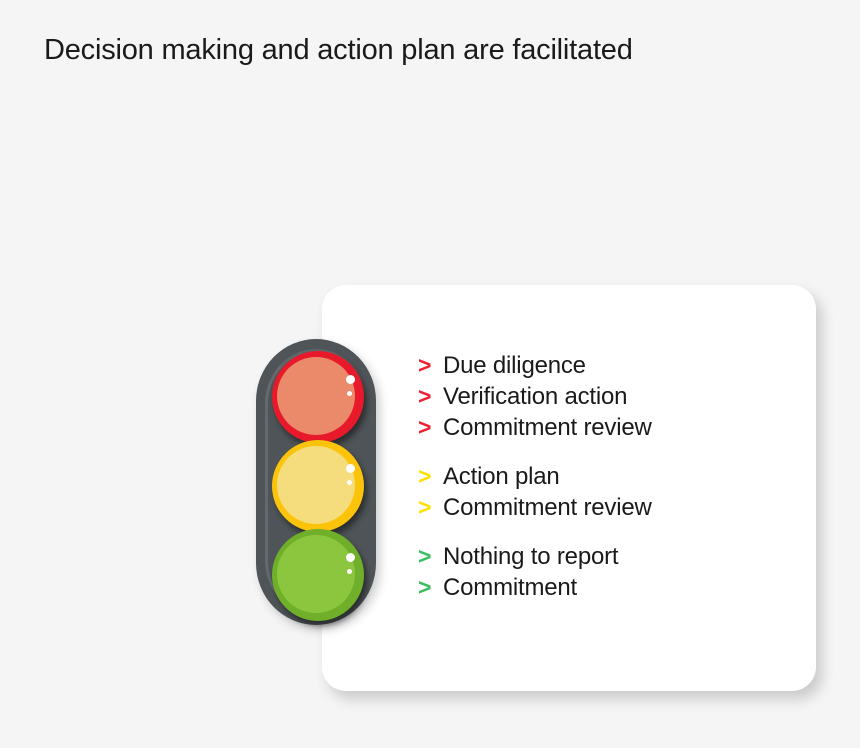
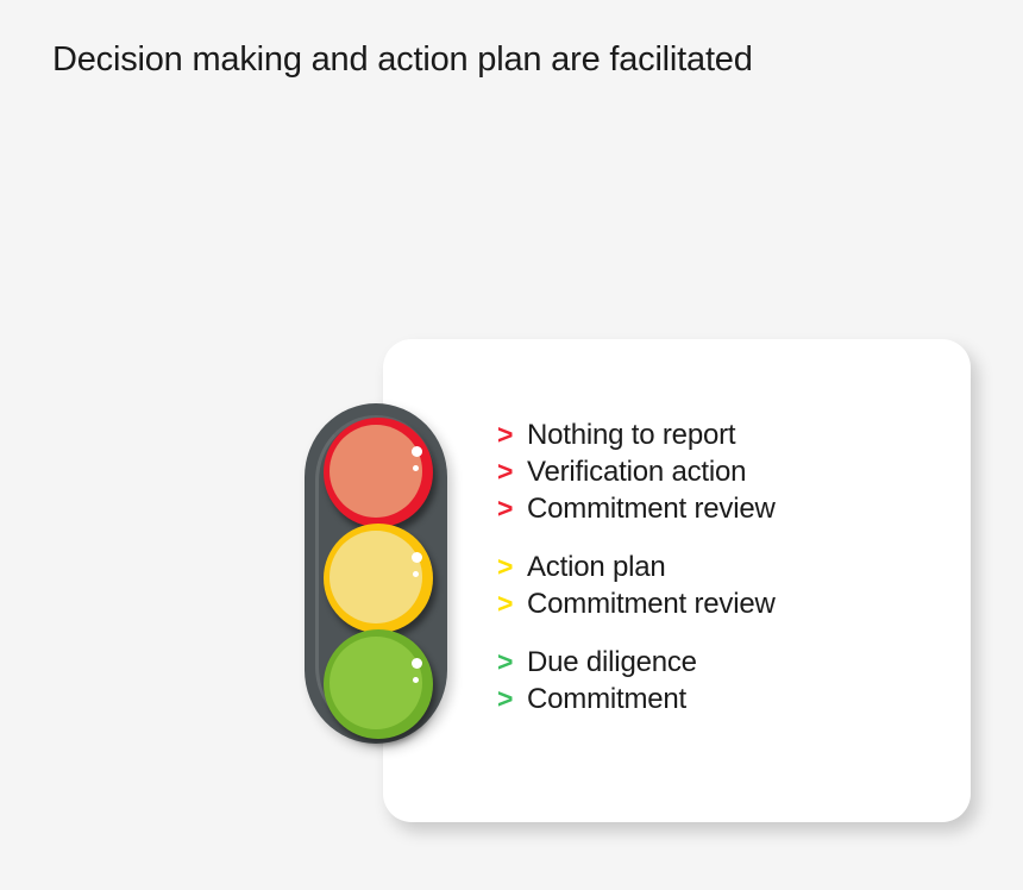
  Decision making and action plan are facilitated
  >
- Due diligence
+ Nothing to report
  >
  Verification action
  >
  Commitment review
  >
  Action plan
  >
  Commitment review
  >
- Nothing to report
+ Due diligence
  >
  Commitment
